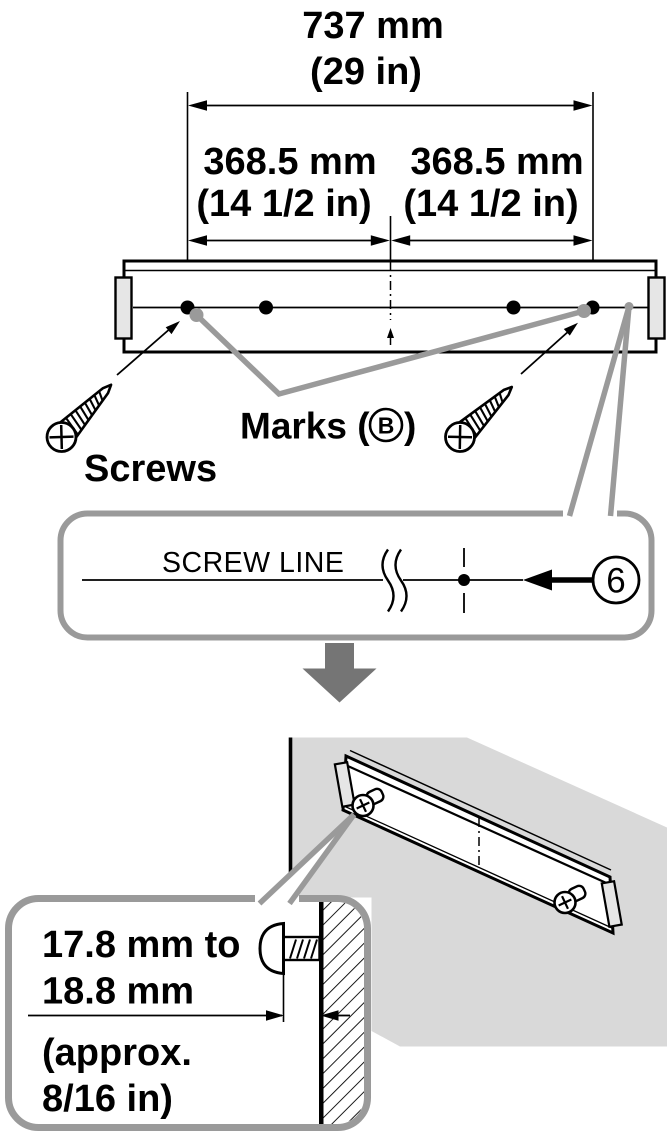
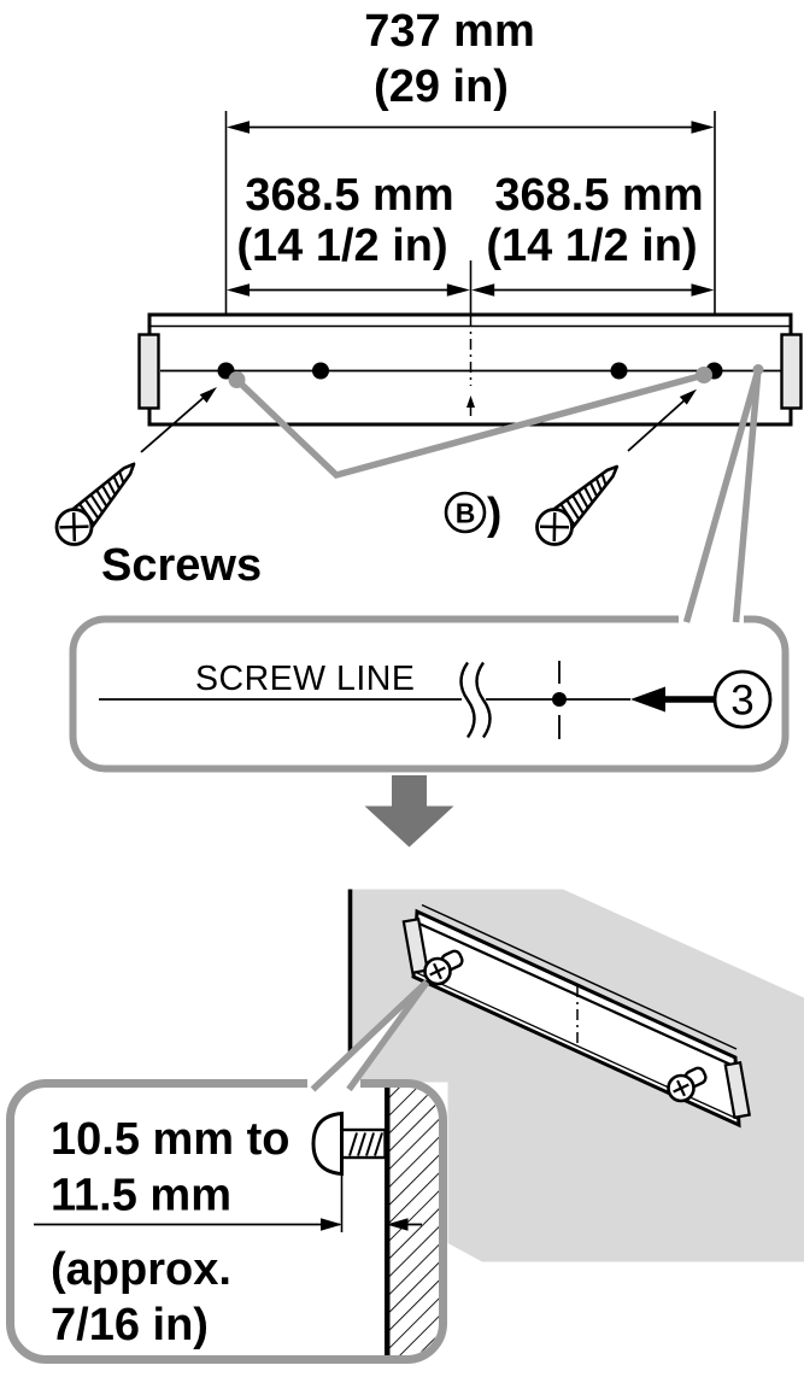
  737 mm
  (29 in)
  368.5 mm
  368.5 mm
  (14 1/2 in)
  (14 1/2 in)
- Marks (
  B
  )
  Screws
  SCREW LINE
- 6
+ 3
- 17.8 mm to
+ 10.5 mm to
- 18.8 mm
+ 11.5 mm
  (approx.
- 8/16 in)
+ 7/16 in)
